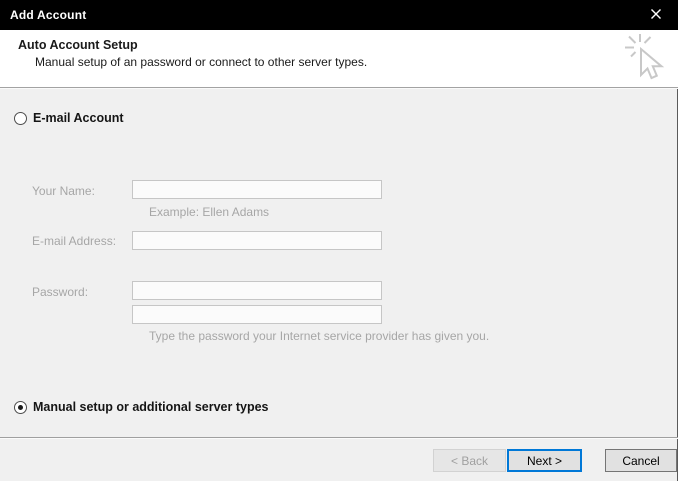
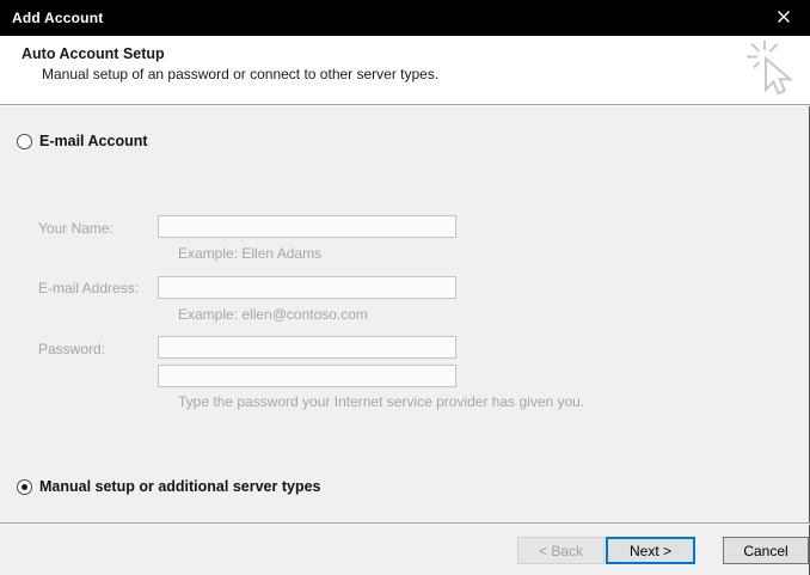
  Add Account
  Auto Account Setup
  Manual setup of an password or connect to other server types.
  E-mail Account
  Your Name:
  Example: Ellen Adams
  E-mail Address:
+ Example: ellen@contoso.com
  Password:
  Type the password your Internet service provider has given you.
  Manual setup or additional server types
  < Back
  Next >
  Cancel
